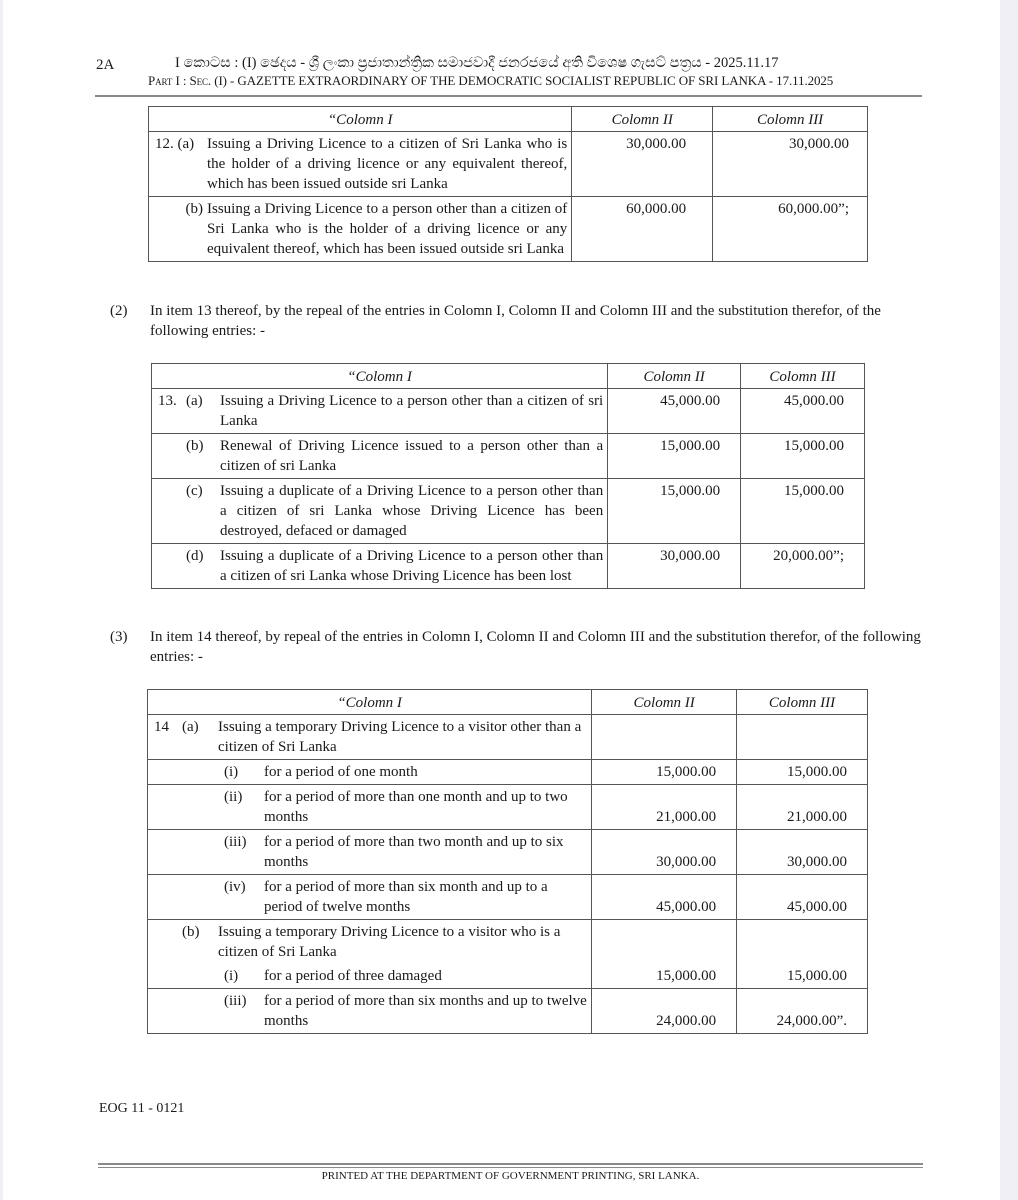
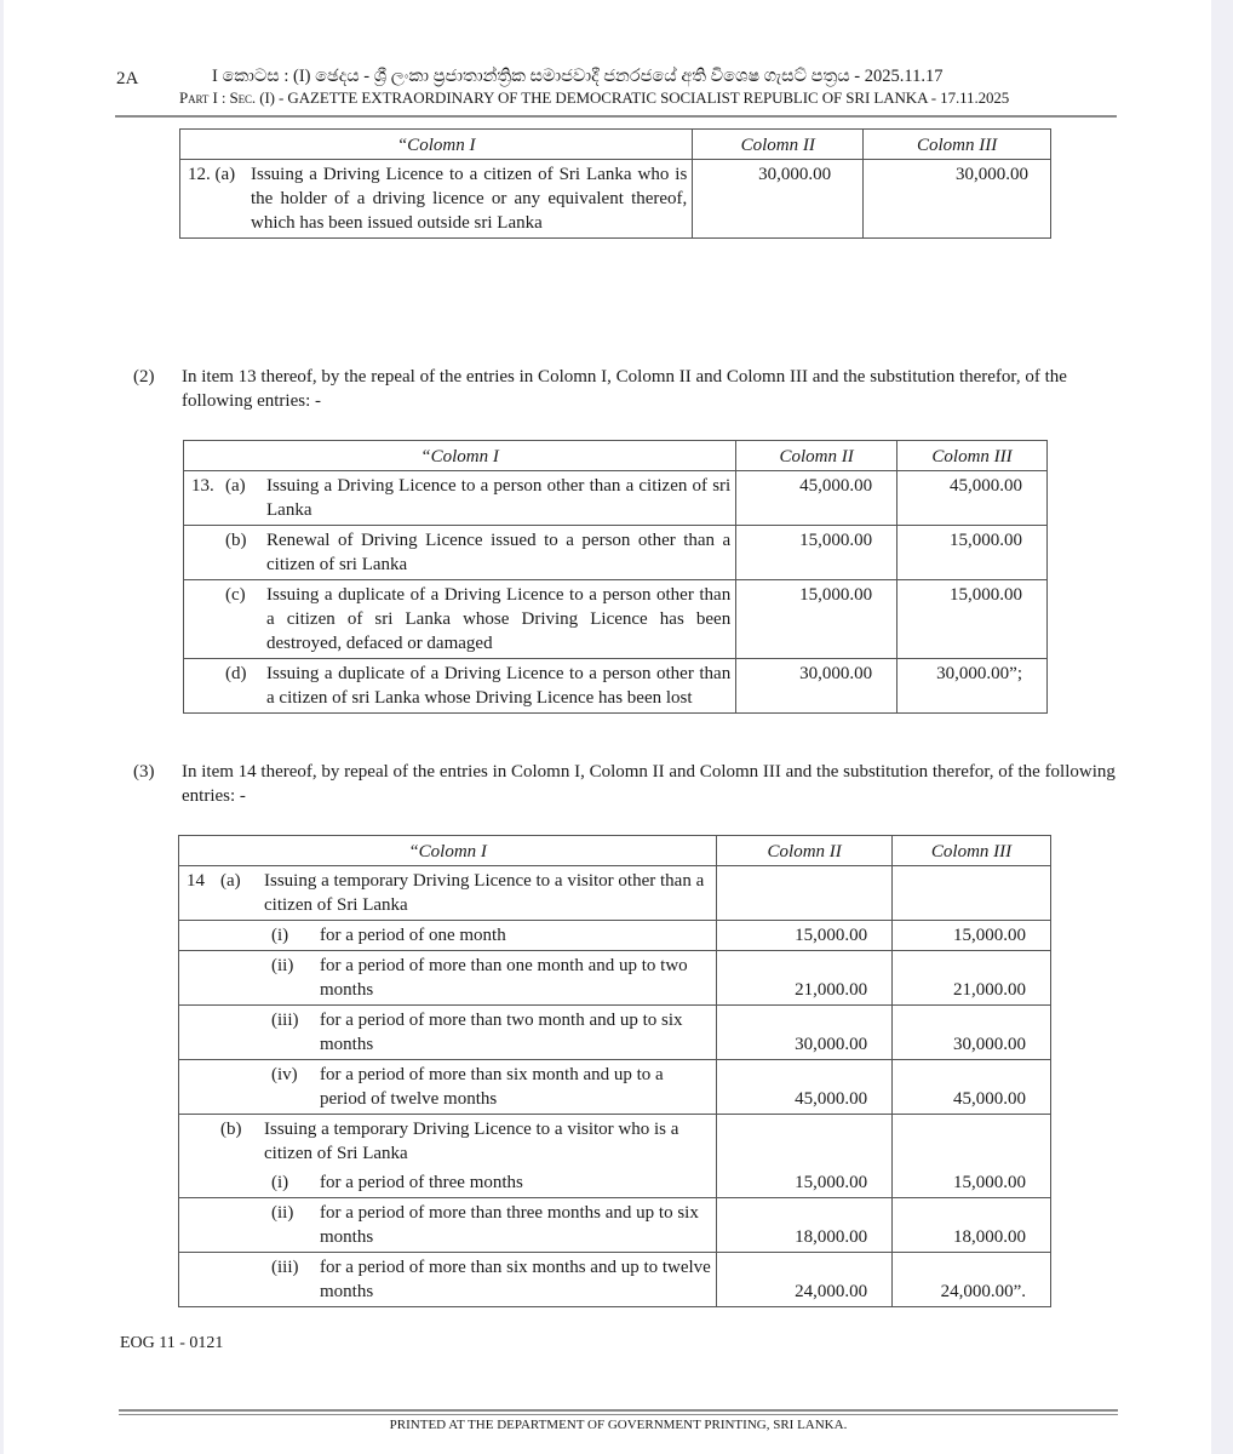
  2A
  I කොටස : (I) ඡෙදය - ශ්‍රී ලංකා ප්‍රජාතාන්ත්‍රික සමාජවාදී ජනරජයේ අති විශෙෂ ගැසට් පත්‍රය - 2025.11.17
  Part I : Sec. (I) - GAZETTE EXTRAORDINARY OF THE DEMOCRATIC SOCIALIST REPUBLIC OF SRI LANKA - 17.11.2025
  “Colomn I	Colomn II	Colomn III
  12. (a) Issuing a Driving Licence to a citizen of Sri Lanka who is the holder of a driving licence or any equivalent thereof, which has been issued outside sri Lanka	30,000.00	30,000.00
- (b) Issuing a Driving Licence to a person other than a citizen of Sri Lanka who is the holder of a driving licence or any equivalent thereof, which has been issued outside sri Lanka	60,000.00	60,000.00”;
  (2)
  In item 13 thereof, by the repeal of the entries in Colomn I, Colomn II and Colomn III and the substitution therefor, of the following entries: -
  “Colomn I	Colomn II	Colomn III
  13. (a) Issuing a Driving Licence to a person other than a citizen of sri Lanka	45,000.00	45,000.00
  (b) Renewal of Driving Licence issued to a person other than a citizen of sri Lanka	15,000.00	15,000.00
  (c) Issuing a duplicate of a Driving Licence to a person other than a citizen of sri Lanka whose Driving Licence has been destroyed, defaced or damaged	15,000.00	15,000.00
- (d) Issuing a duplicate of a Driving Licence to a person other than a citizen of sri Lanka whose Driving Licence has been lost	30,000.00	20,000.00”;
+ (d) Issuing a duplicate of a Driving Licence to a person other than a citizen of sri Lanka whose Driving Licence has been lost	30,000.00	30,000.00”;
  (3)
  In item 14 thereof, by repeal of the entries in Colomn I, Colomn II and Colomn III and the substitution therefor, of the following entries: -
  “Colomn I	Colomn II	Colomn III
  14 (a) Issuing a temporary Driving Licence to a visitor other than a citizen of Sri Lanka
  (i) for a period of one month	15,000.00	15,000.00
  (ii) for a period of more than one month and up to two months	21,000.00	21,000.00
  (iii) for a period of more than two month and up to six months	30,000.00	30,000.00
  (iv) for a period of more than six month and up to a period of twelve months	45,000.00	45,000.00
- (b) Issuing a temporary Driving Licence to a visitor who is a citizen of Sri Lanka (i) for a period of three damaged	15,000.00	15,000.00
+ (b) Issuing a temporary Driving Licence to a visitor who is a citizen of Sri Lanka (i) for a period of three months	15,000.00	15,000.00
+ (ii) for a period of more than three months and up to six months	18,000.00	18,000.00
  (iii) for a period of more than six months and up to twelve months	24,000.00	24,000.00”.
  EOG 11 - 0121
  PRINTED AT THE DEPARTMENT OF GOVERNMENT PRINTING, SRI LANKA.
